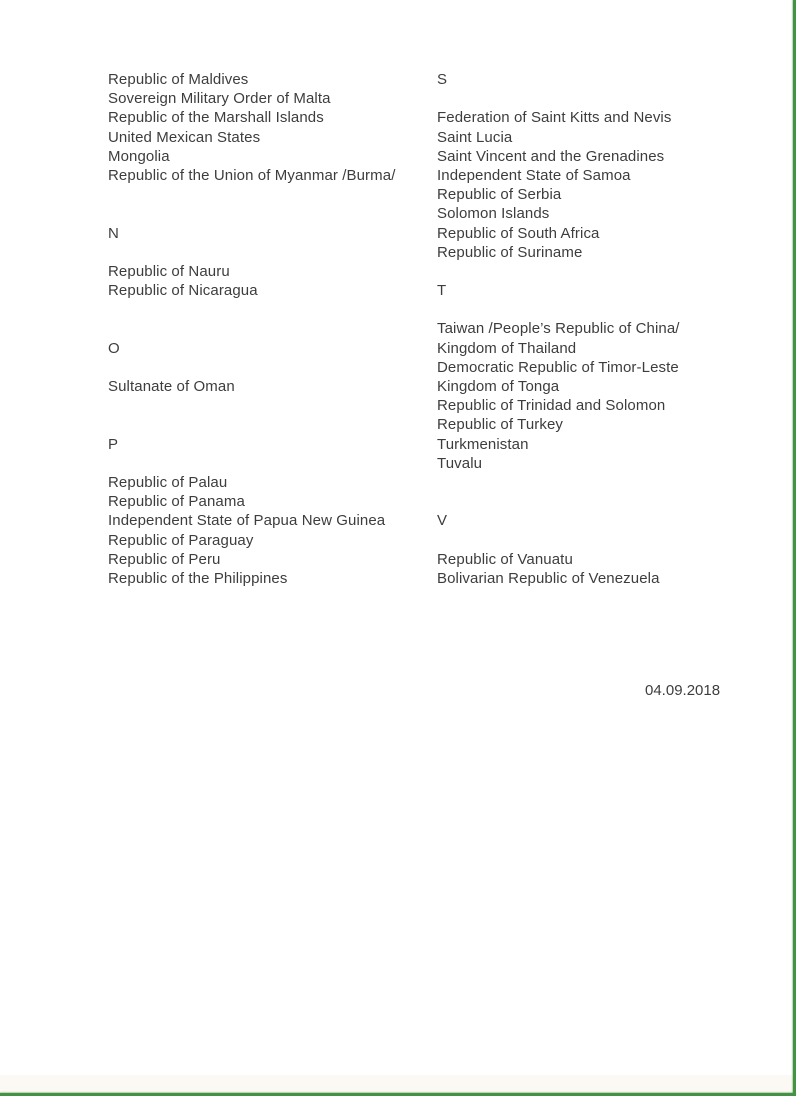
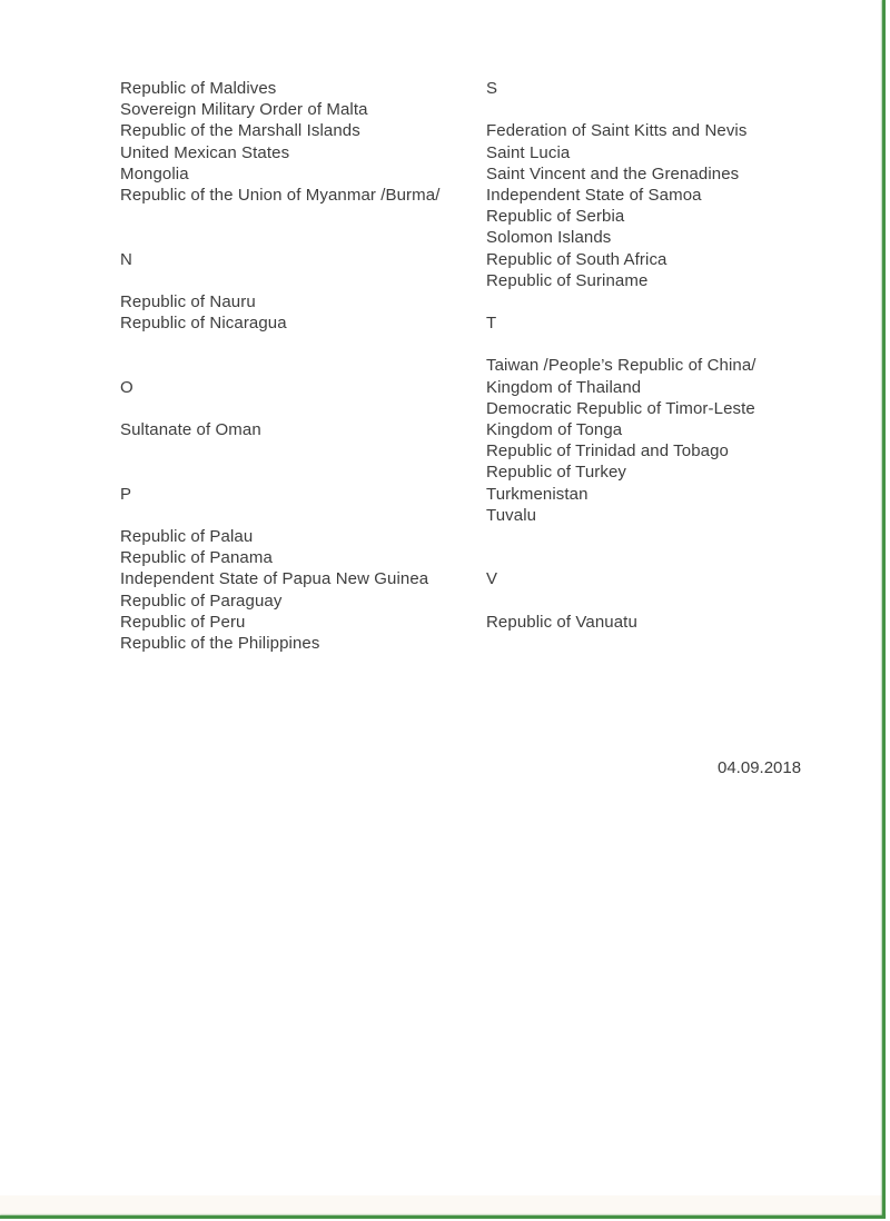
  Republic of Maldives
  Sovereign Military Order of Malta
  Republic of the Marshall Islands
  United Mexican States
  Mongolia
  Republic of the Union of Myanmar /Burma/
  N
  Republic of Nauru
  Republic of Nicaragua
  O
  Sultanate of Oman
  P
  Republic of Palau
  Republic of Panama
  Independent State of Papua New Guinea
  Republic of Paraguay
  Republic of Peru
  Republic of the Philippines
  S
  Federation of Saint Kitts and Nevis
  Saint Lucia
  Saint Vincent and the Grenadines
  Independent State of Samoa
  Republic of Serbia
  Solomon Islands
  Republic of South Africa
  Republic of Suriname
  T
  Taiwan /People’s Republic of China/
  Kingdom of Thailand
  Democratic Republic of Timor-Leste
  Kingdom of Tonga
- Republic of Trinidad and Solomon
+ Republic of Trinidad and Tobago
  Republic of Turkey
  Turkmenistan
  Tuvalu
  V
  Republic of Vanuatu
- Bolivarian Republic of Venezuela
  04.09.2018
